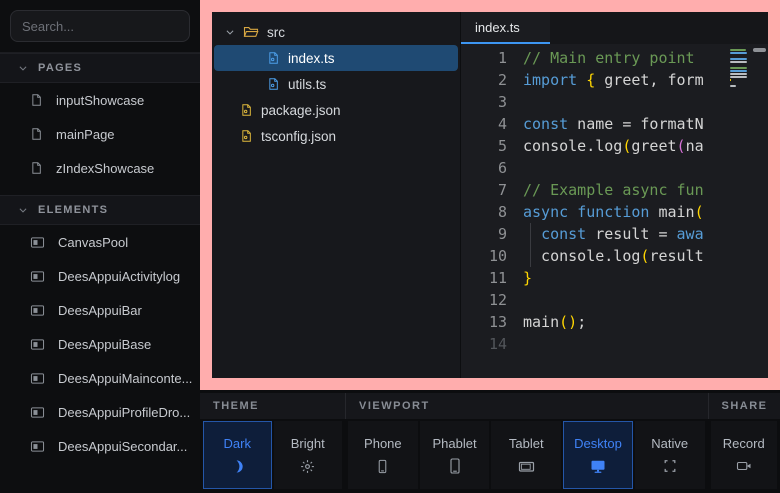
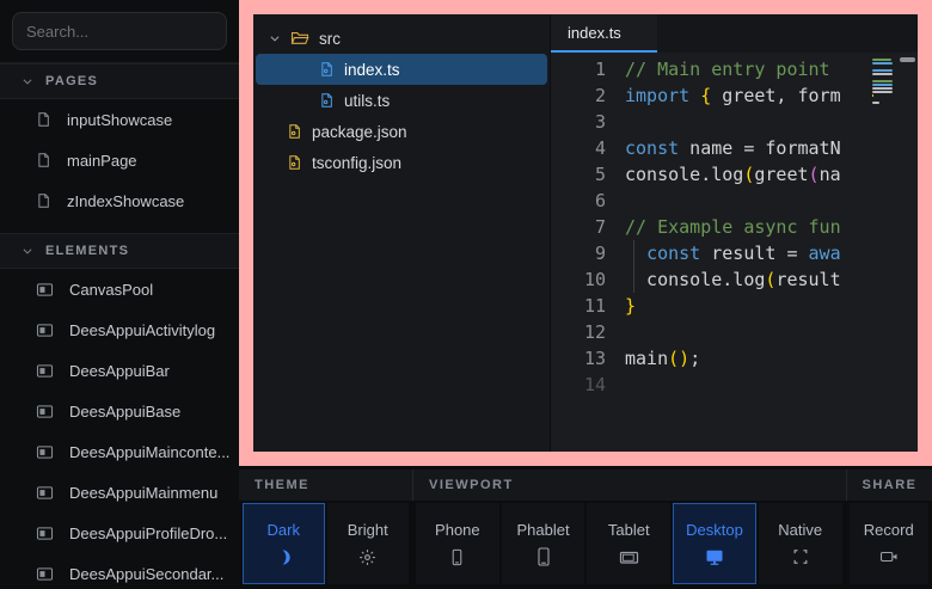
  Search...
  PAGES
  inputShowcase
  mainPage
  zIndexShowcase
  ELEMENTS
  CanvasPool
  DeesAppuiActivitylog
  DeesAppuiBar
  DeesAppuiBase
  DeesAppuiMainconte...
+ DeesAppuiMainmenu
  DeesAppuiProfileDro...
  DeesAppuiSecondar...
  src
  index.ts
  utils.ts
  package.json
  tsconfig.json
  index.ts
  1
  // Main entry point
  2
  import { greet, form
  3
  4
  const name = formatN
  5
  console.log(greet(na
  6
  7
  // Example async fun
- 8
- async function main(
  9
  const result = awa
  10
  console.log(result
  11
  }
  12
  13
  main();
  14
  THEME
  Dark
  Bright
  VIEWPORT
  Phone
  Phablet
  Tablet
  Desktop
  Native
  SHARE
  Record
